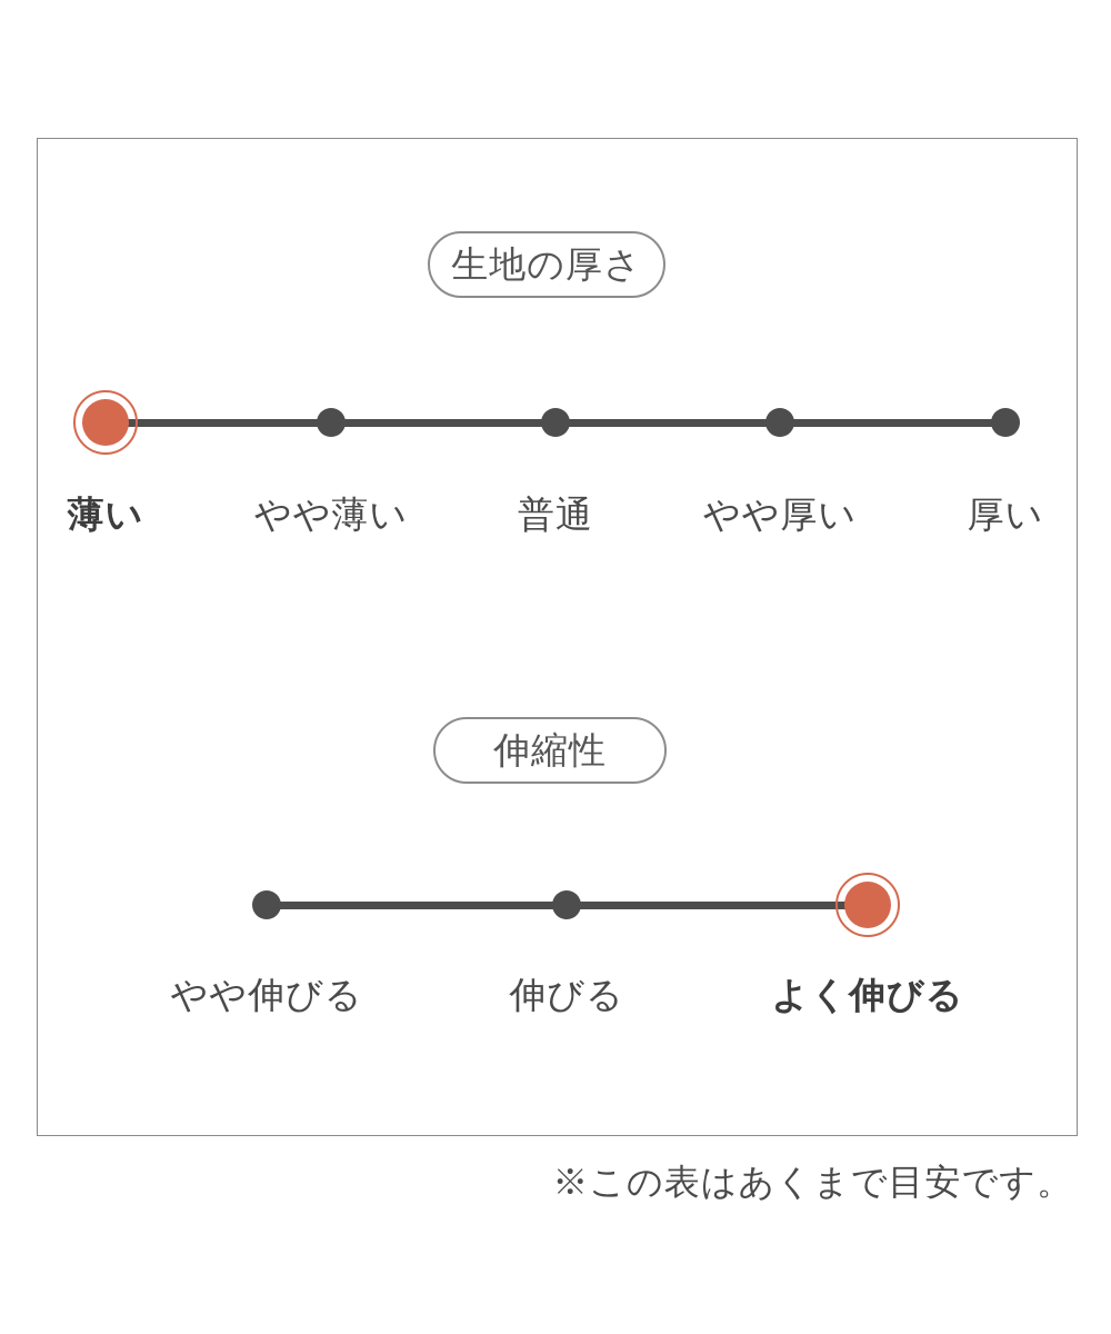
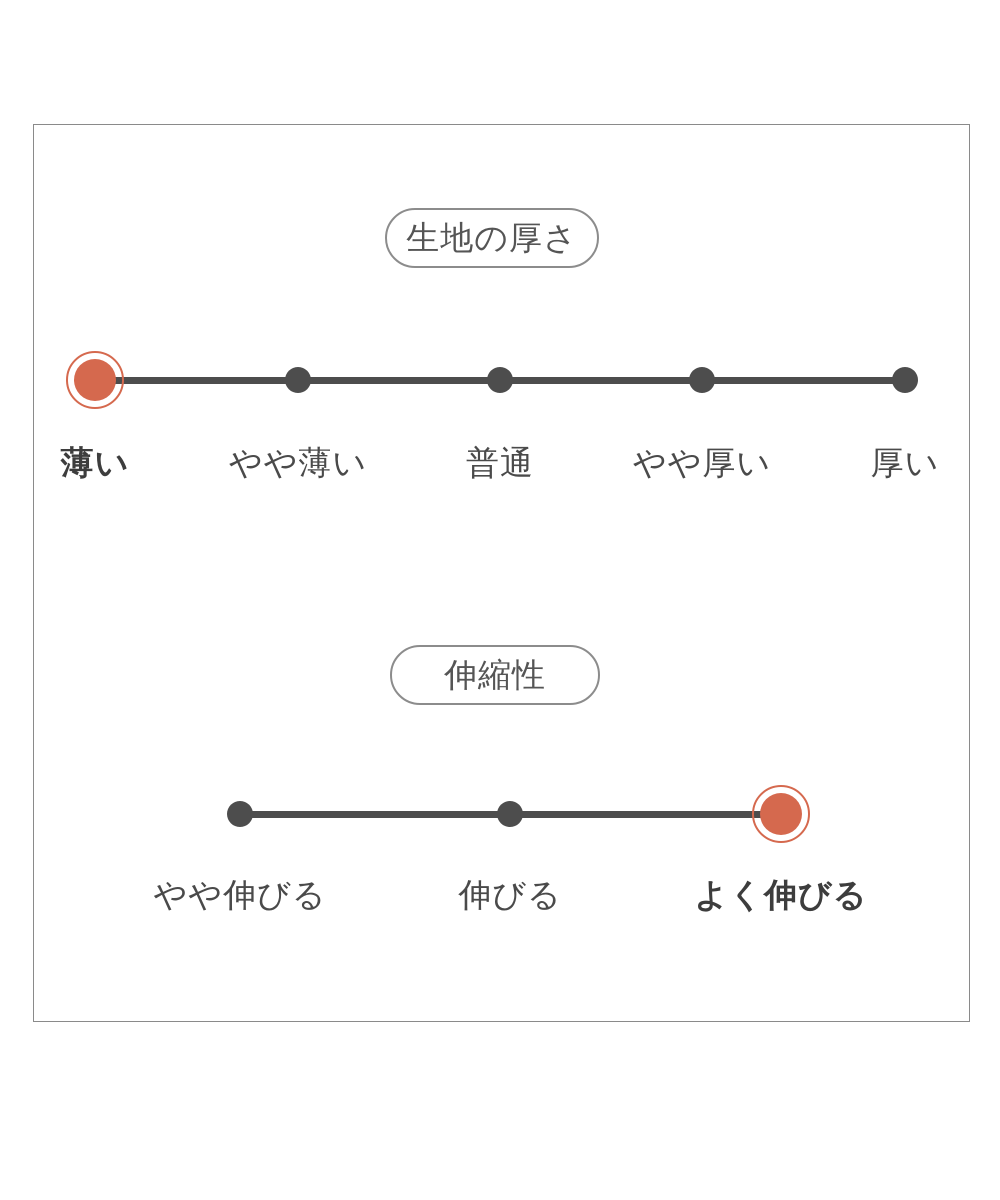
  生地の厚さ
  薄い
  やや薄い
  普通
  やや厚い
  厚い
  伸縮性
  やや伸びる
  伸びる
  よく伸びる
- ※この表はあくまで目安です。
